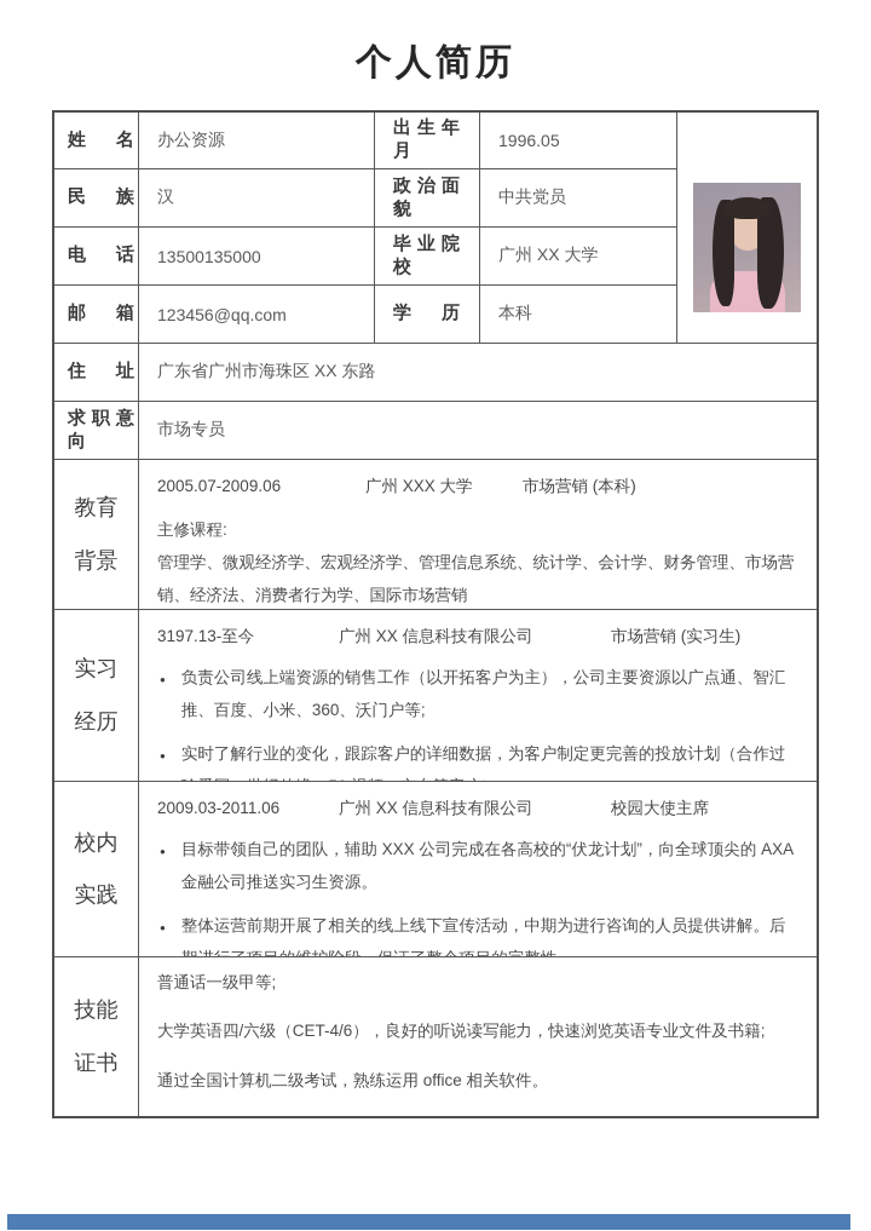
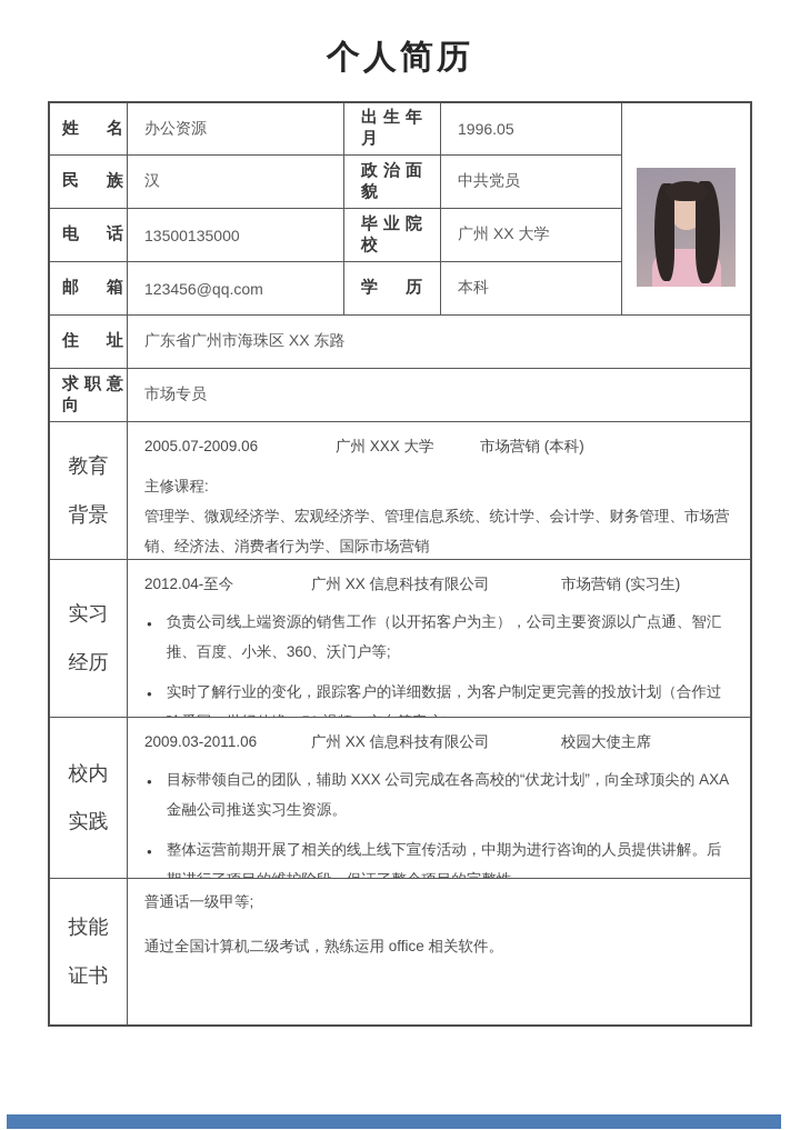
  个人简历
  姓名
  办公资源
  出生年月
  1996.05
  民族
  汉
  政治面貌
  中共党员
  电话
  13500135000
  毕业院校
  广州 XX 大学
  邮箱
  123456@qq.com
  学历
  本科
  住址
  广东省广州市海珠区 XX 东路
  求职意向
  市场专员
  教育
  背景
  2005.07-2009.06
  广州 XXX 大学
  市场营销 (本科)
  主修课程:
  管理学、微观经济学、宏观经济学、管理信息系统、统计学、会计学、财务管理、市场营销、经济法、消费者行为学、国际市场营销
  实习
  经历
- 3197.13-至今
+ 2012.04-至今
  广州 XX 信息科技有限公司
  市场营销 (实习生)
  ●
  负责公司线上端资源的销售工作（以开拓客户为主），公司主要资源以广点通、智汇推、百度、小米、360、沃门户等;
  ●
  校内
  实践
  2009.03-2011.06
  广州 XX 信息科技有限公司
  校园大使主席
  ●
  目标带领自己的团队，辅助 XXX 公司完成在各高校的“伏龙计划”，向全球顶尖的 AXA 金融公司推送实习生资源。
  ●
  技能
  证书
  普通话一级甲等;
- 大学英语四/六级（CET-4/6），良好的听说读写能力，快速浏览英语专业文件及书籍;
  通过全国计算机二级考试，熟练运用 office 相关软件。
